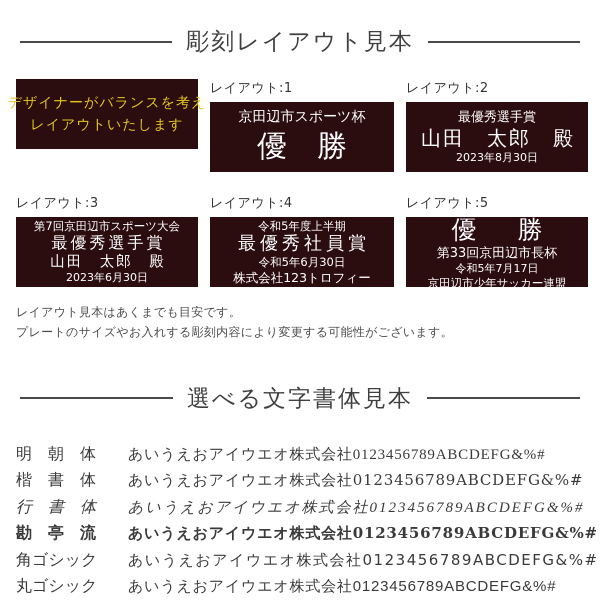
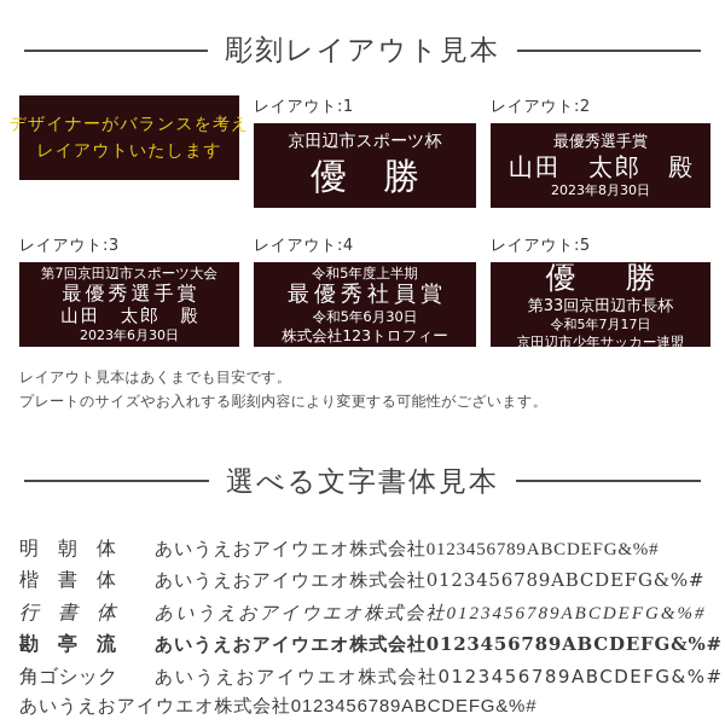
  彫刻レイアウト見本
  デザイナーがバランスを考え
  レイアウトいたします
  レイアウト:1
  京田辺市スポーツ杯
  優 勝
  レイアウト:2
  最優秀選手賞
  山田 太郎 殿
  2023年8月30日
  レイアウト:3
  第7回京田辺市スポーツ大会
  最優秀選手賞
  山田 太郎 殿
  2023年6月30日
  レイアウト:4
  令和5年度上半期
  最優秀社員賞
  令和5年6月30日
  株式会社123トロフィー
  レイアウト:5
  優 勝
  第33回京田辺市長杯
  令和5年7月17日
  京田辺市少年サッカー連盟
  レイアウト見本はあくまでも目安です。
  プレートのサイズやお入れする彫刻内容により変更する可能性がございます。
  選べる文字書体見本
  明 朝 体
  あいうえおアイウエオ株式会社0123456789ABCDEFG&%#
  楷 書 体
  あいうえおアイウエオ株式会社0123456789ABCDEFG&%#
  行 書 体
  あいうえおアイウエオ株式会社0123456789ABCDEFG&%#
  勘 亭 流
  あいうえおアイウエオ株式会社0123456789ABCDEFG&%#
  角ゴシック
  あいうえおアイウエオ株式会社0123456789ABCDEFG&%#
- 丸ゴシック
  あいうえおアイウエオ株式会社0123456789ABCDEFG&%#
